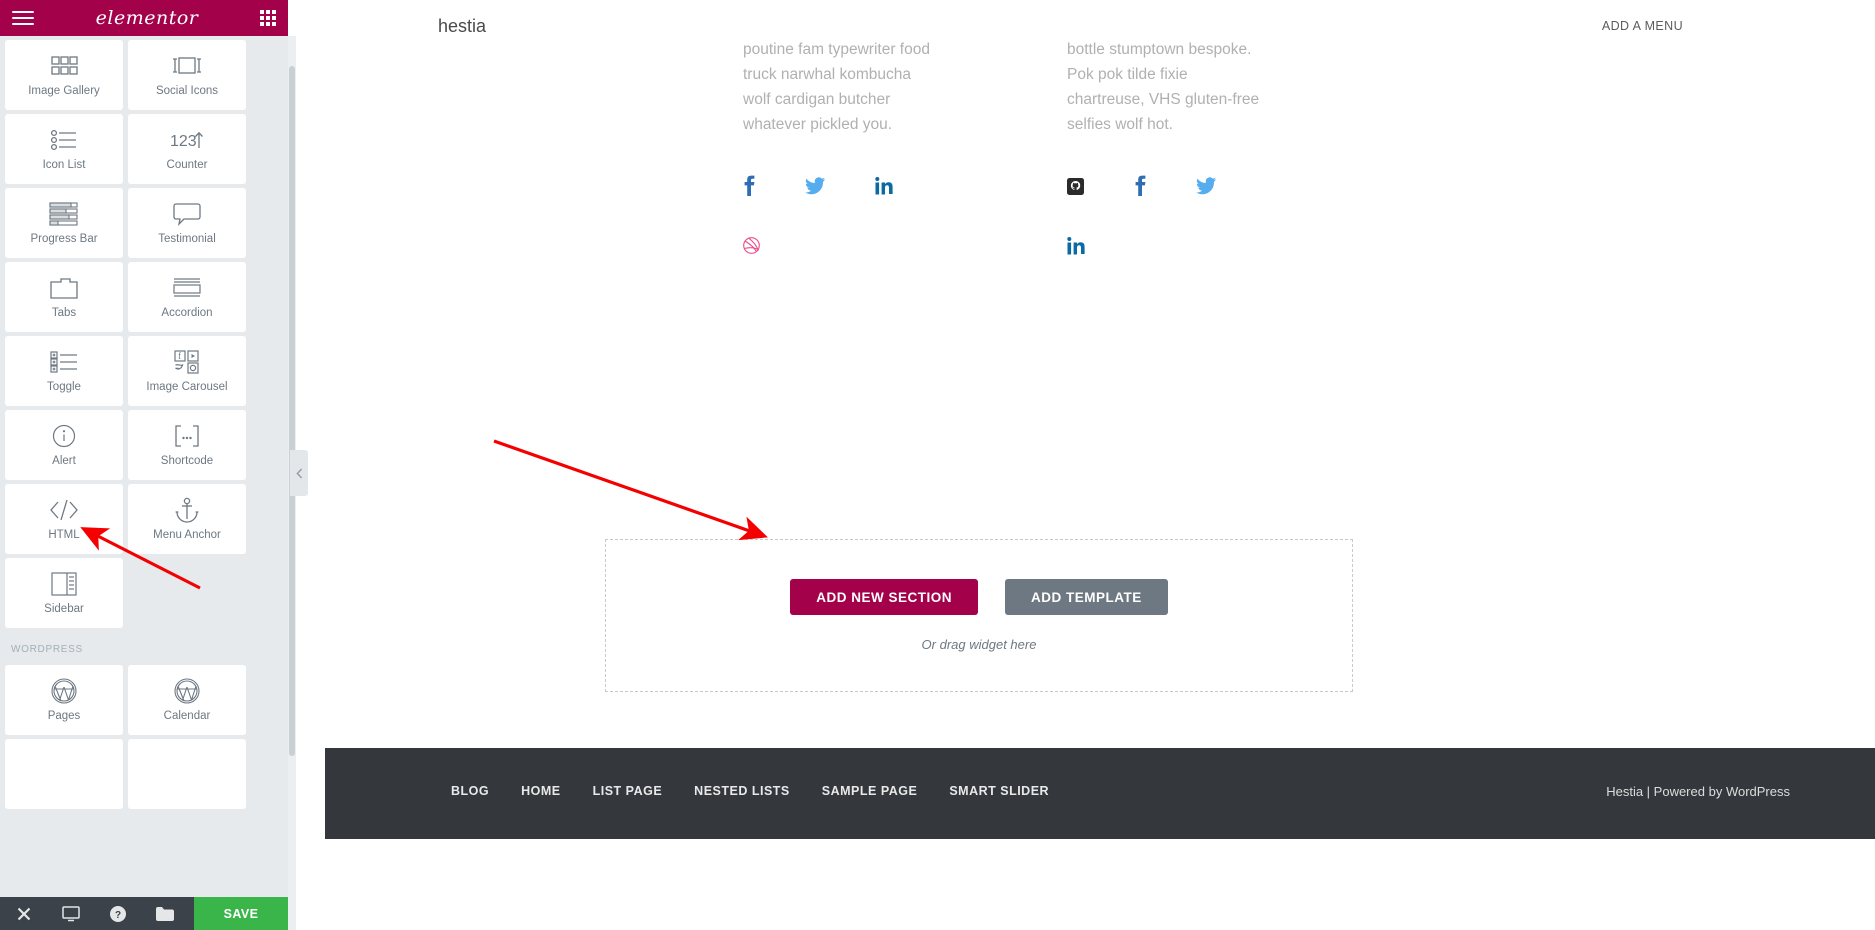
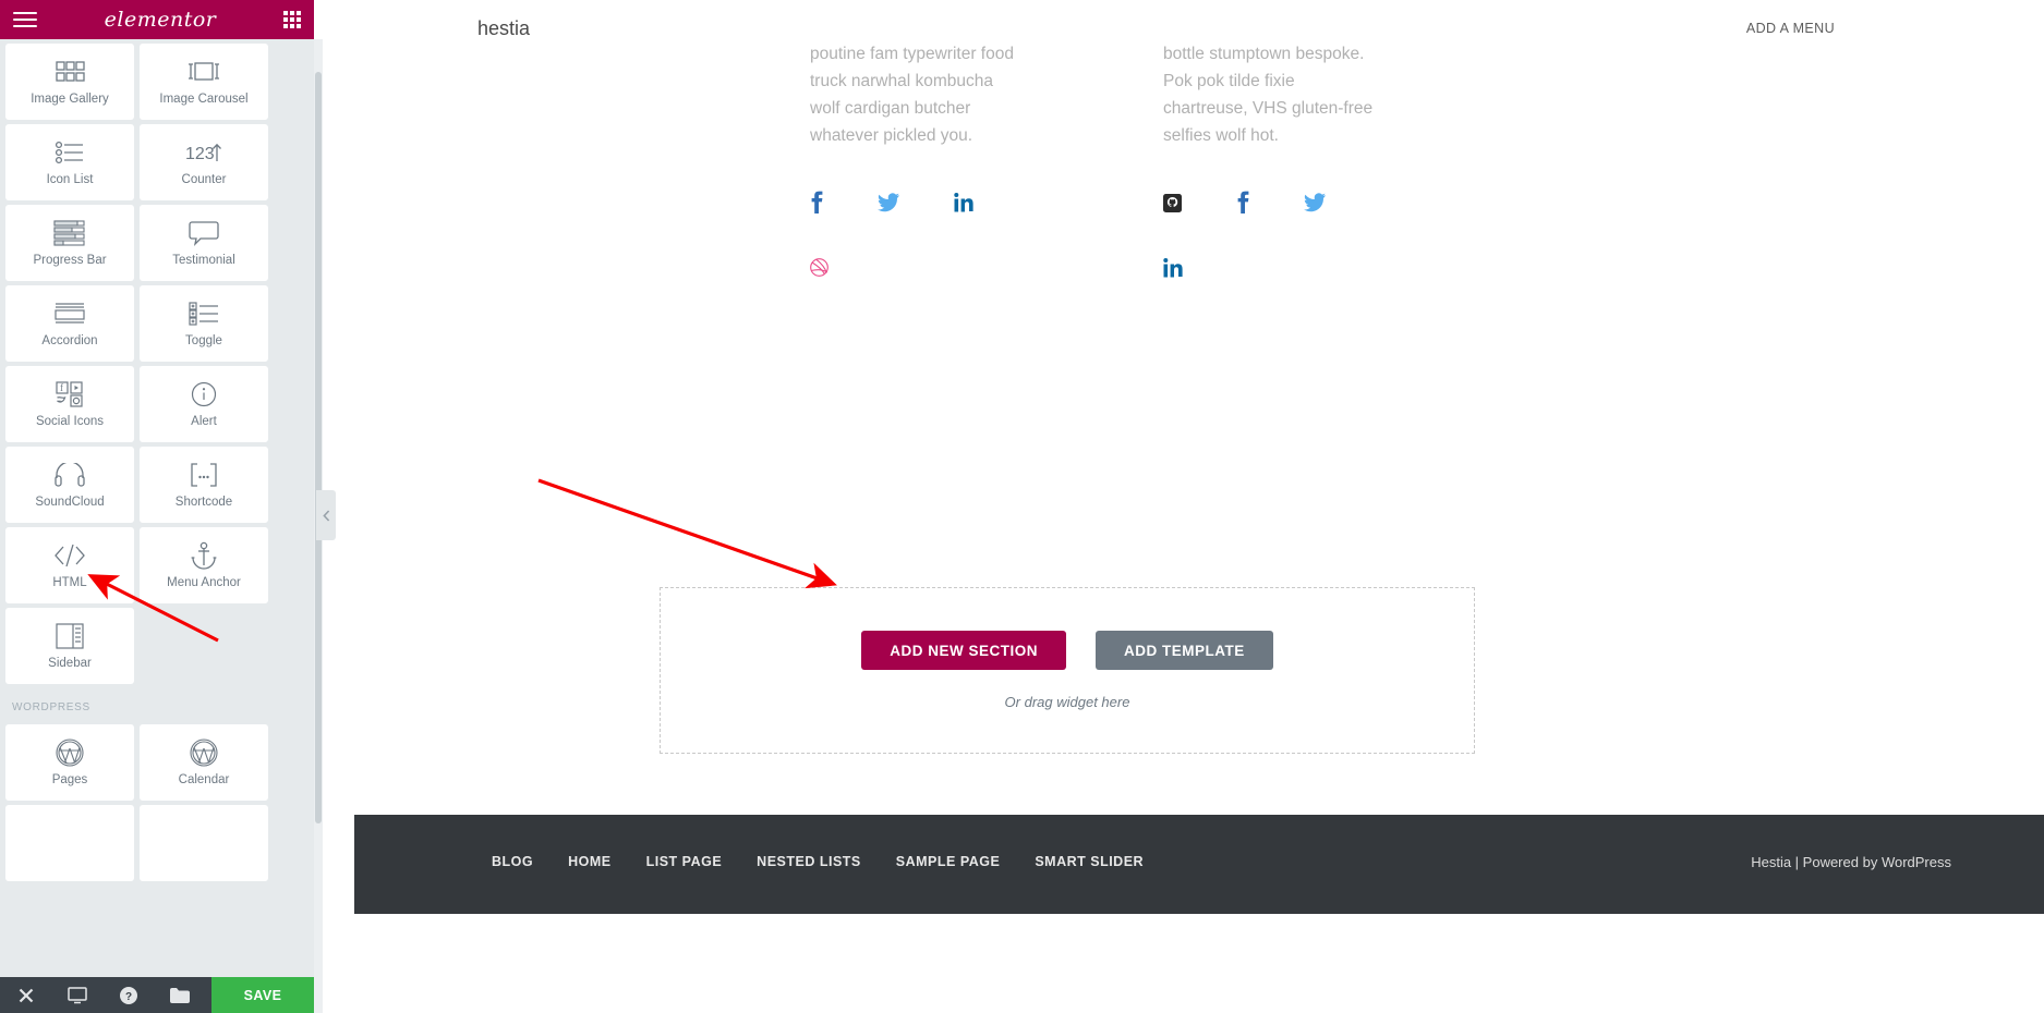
  elementor
  Image Gallery
- Social Icons
+ Image Carousel
  Icon List
  123
  Counter
  Progress Bar
  Testimonial
- Tabs
  Accordion
  Toggle
  f
- Image Carousel
+ Social Icons
  Alert
+ SoundCloud
  Shortcode
  HTML
  Menu Anchor
  Sidebar
  WORDPRESS
  Pages
  Calendar
  ?
  SAVE
  hestia
  ADD A MENU
  poutine fam typewriter food truck narwhal kombucha wolf cardigan butcher whatever pickled you.
  bottle stumptown bespoke. Pok pok tilde fixie chartreuse, VHS gluten-free selfies wolf hot.
  ADD NEW SECTION
  ADD TEMPLATE
  Or drag widget here
  BLOG
  HOME
  LIST PAGE
  NESTED LISTS
  SAMPLE PAGE
  SMART SLIDER
  Hestia | Powered by WordPress
